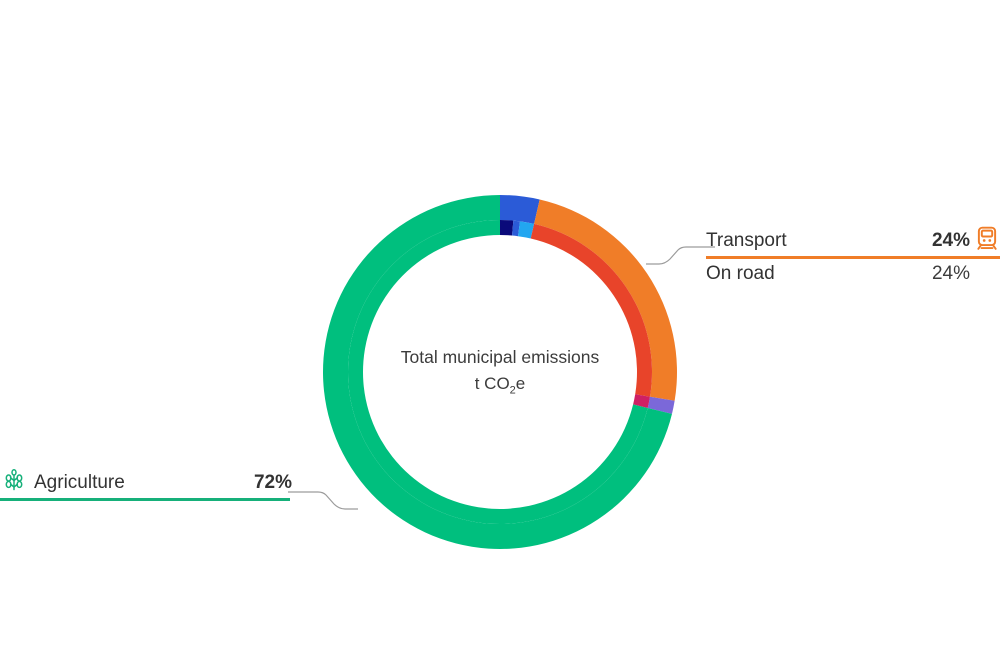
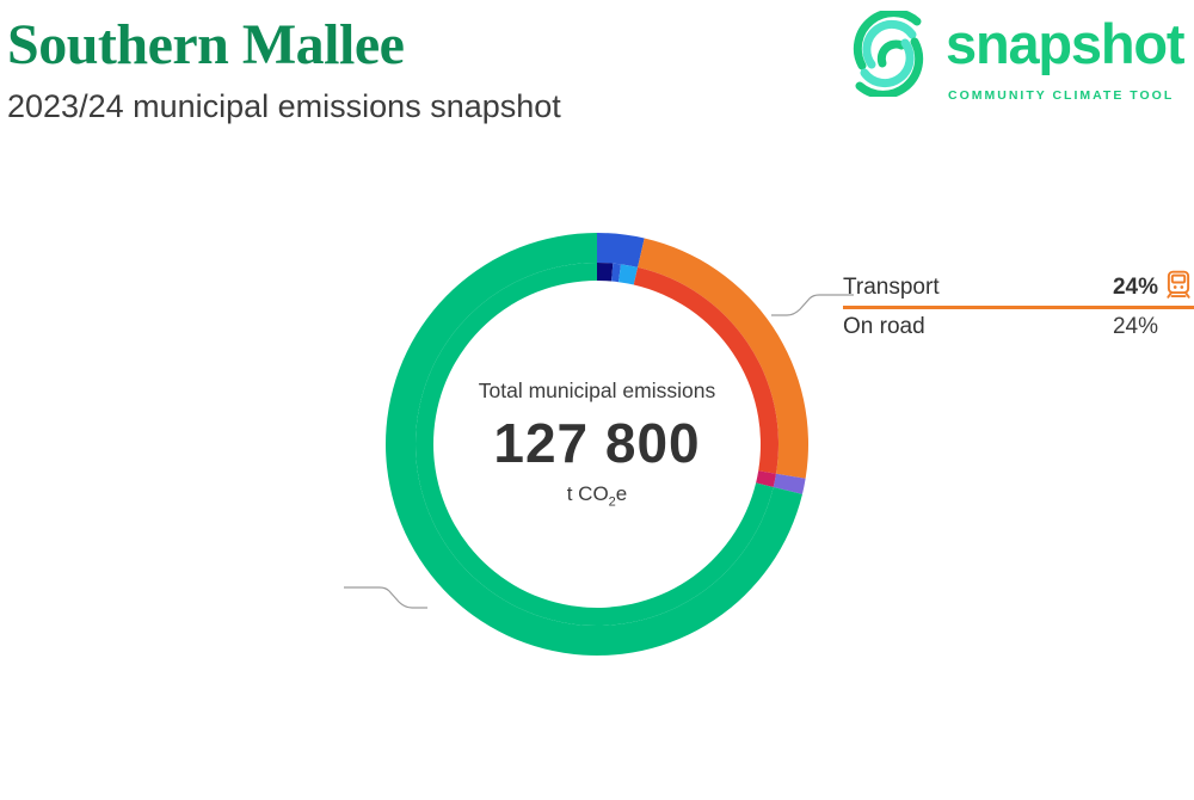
+ Southern Mallee
+ 2023/24 municipal emissions snapshot
+ snapshot
+ COMMUNITY CLIMATE TOOL
  Total municipal emissions
+ 127 800
  t CO2e
  Transport
  24%
  On road
  24%
- Agriculture
- 72%
